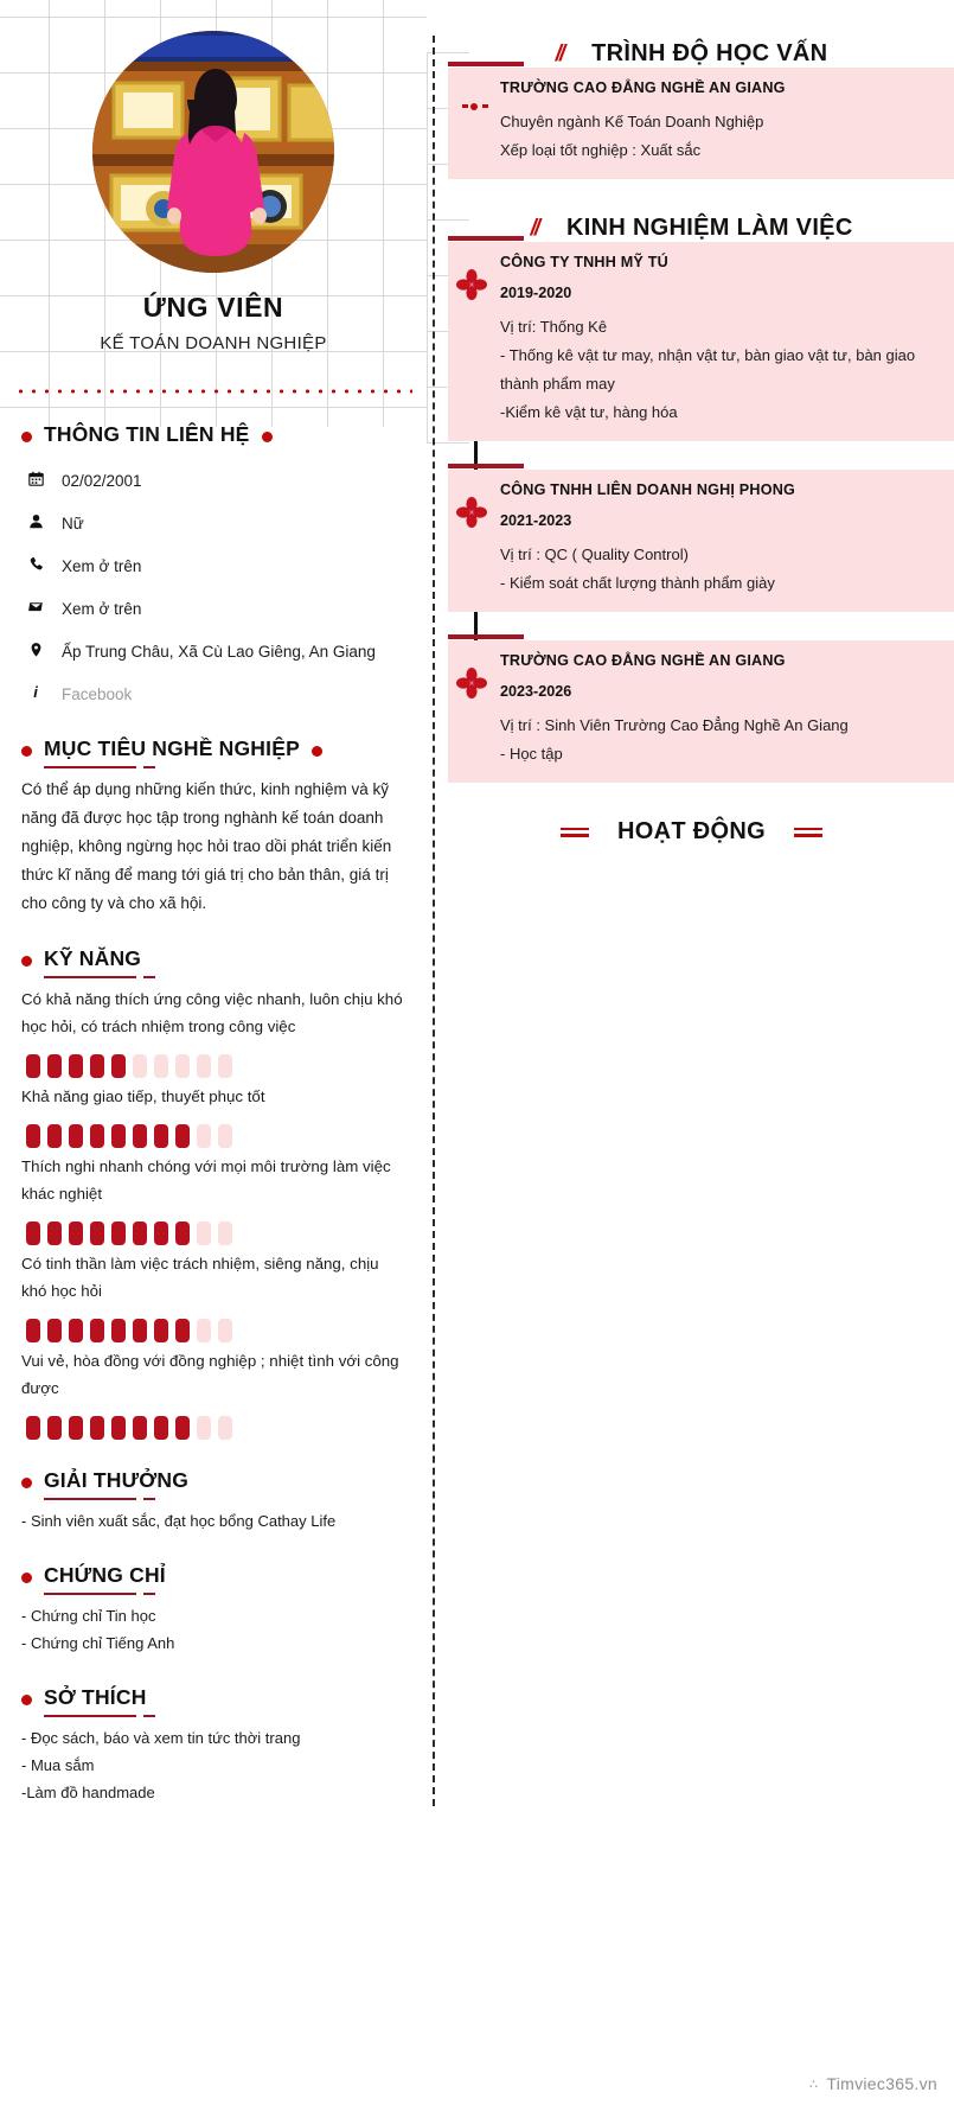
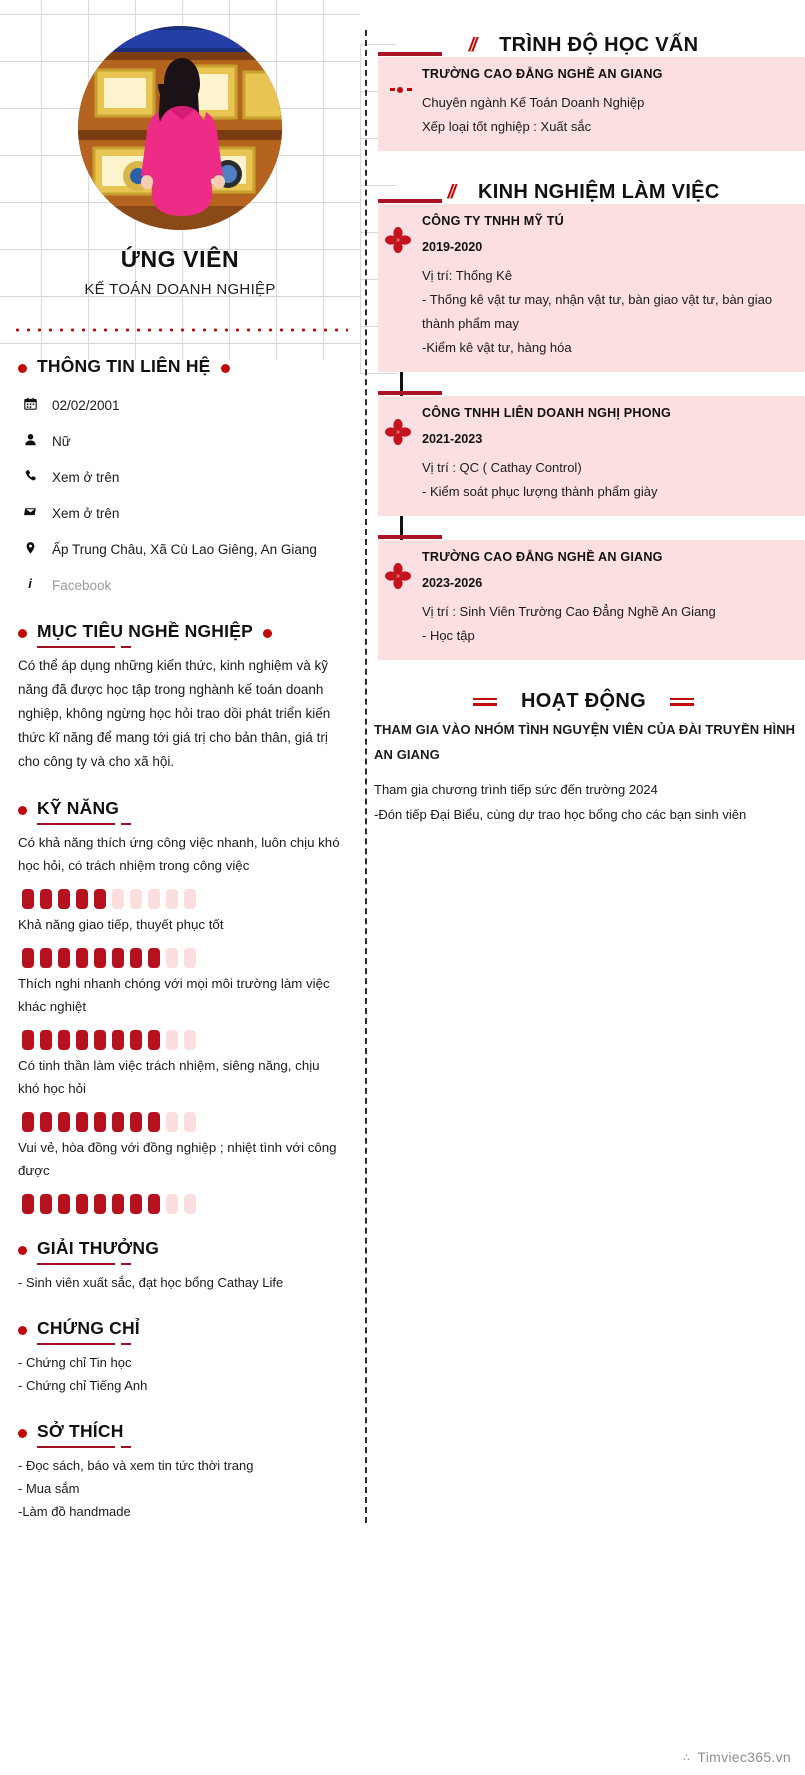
  ỨNG VIÊN
  KẾ TOÁN DOANH NGHIỆP
  THÔNG TIN LIÊN HỆ
  02/02/2001
  Nữ
  Xem ở trên
  Xem ở trên
  Ấp Trung Châu, Xã Cù Lao Giêng, An Giang
  i
  Facebook
  MỤC TIÊU NGHỀ NGHIỆP
  Có thể áp dụng những kiến thức, kinh nghiệm và kỹ năng đã được học tập trong nghành kế toán doanh nghiệp, không ngừng học hỏi trao dồi phát triển kiến thức kĩ năng để mang tới giá trị cho bản thân, giá trị cho công ty và cho xã hội.
  KỸ NĂNG
  Có khả năng thích ứng công việc nhanh, luôn chịu khó học hỏi, có trách nhiệm trong công việc
  Khả năng giao tiếp, thuyết phục tốt
  Thích nghi nhanh chóng với mọi môi trường làm việc khác nghiệt
  Có tinh thần làm việc trách nhiệm, siêng năng, chịu khó học hỏi
  Vui vẻ, hòa đồng với đồng nghiệp ; nhiệt tình với công được
  GIẢI THƯỞNG
  - Sinh viên xuất sắc, đạt học bổng Cathay Life
  CHỨNG CHỈ
  - Chứng chỉ Tin học
  - Chứng chỉ Tiếng Anh
  SỞ THÍCH
  - Đọc sách, báo và xem tin tức thời trang
  - Mua sắm
  -Làm đồ handmade
  //
  TRÌNH ĐỘ HỌC VẤN
  TRƯỜNG CAO ĐẲNG NGHỀ AN GIANG
  Chuyên ngành Kế Toán Doanh Nghiệp
  Xếp loại tốt nghiệp : Xuất sắc
  //
  KINH NGHIỆM LÀM VIỆC
  CÔNG TY TNHH MỸ TÚ
  2019-2020
  Vị trí: Thống Kê
  - Thống kê vật tư may, nhận vật tư, bàn giao vật tư, bàn giao thành phẩm may
  -Kiểm kê vật tư, hàng hóa
  CÔNG TNHH LIÊN DOANH NGHỊ PHONG
  2021-2023
- Vị trí : QC ( Quality Control)
+ Vị trí : QC ( Cathay Control)
- - Kiểm soát chất lượng thành phẩm giày
+ - Kiểm soát phục lượng thành phẩm giày
  TRƯỜNG CAO ĐẲNG NGHỀ AN GIANG
  2023-2026
  Vị trí : Sinh Viên Trường Cao Đẳng Nghề An Giang
  - Học tập
  HOẠT ĐỘNG
+ THAM GIA VÀO NHÓM TÌNH NGUYỆN VIÊN CỦA ĐÀI TRUYỀN HÌNH AN GIANG
+ Tham gia chương trình tiếp sức đến trường 2024
+ -Đón tiếp Đại Biểu, cùng dự trao học bổng cho các bạn sinh viên
  ∴
  Timviec365.vn
